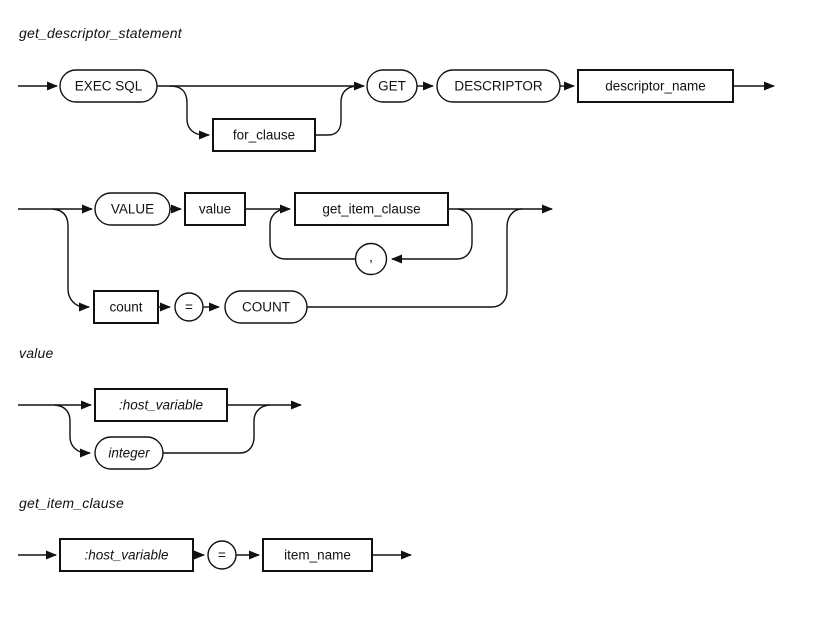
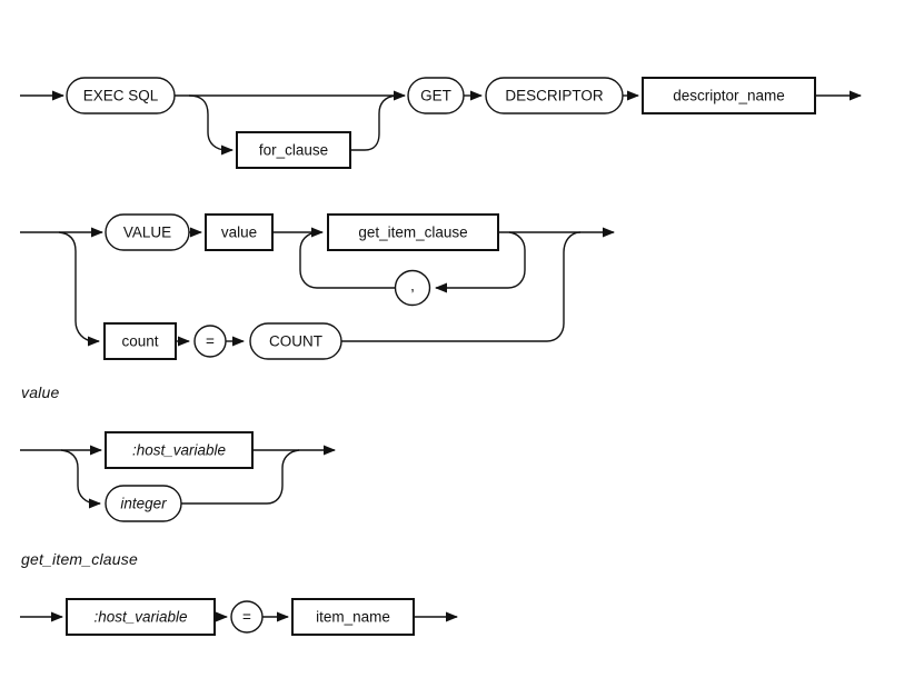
- get_descriptor_statement
  EXEC SQL
  for_clause
  GET
  DESCRIPTOR
  descriptor_name
  VALUE
  value
  get_item_clause
  ,
  count
  =
  COUNT
  value
  :host_variable
  integer
  get_item_clause
  :host_variable
  =
  item_name
